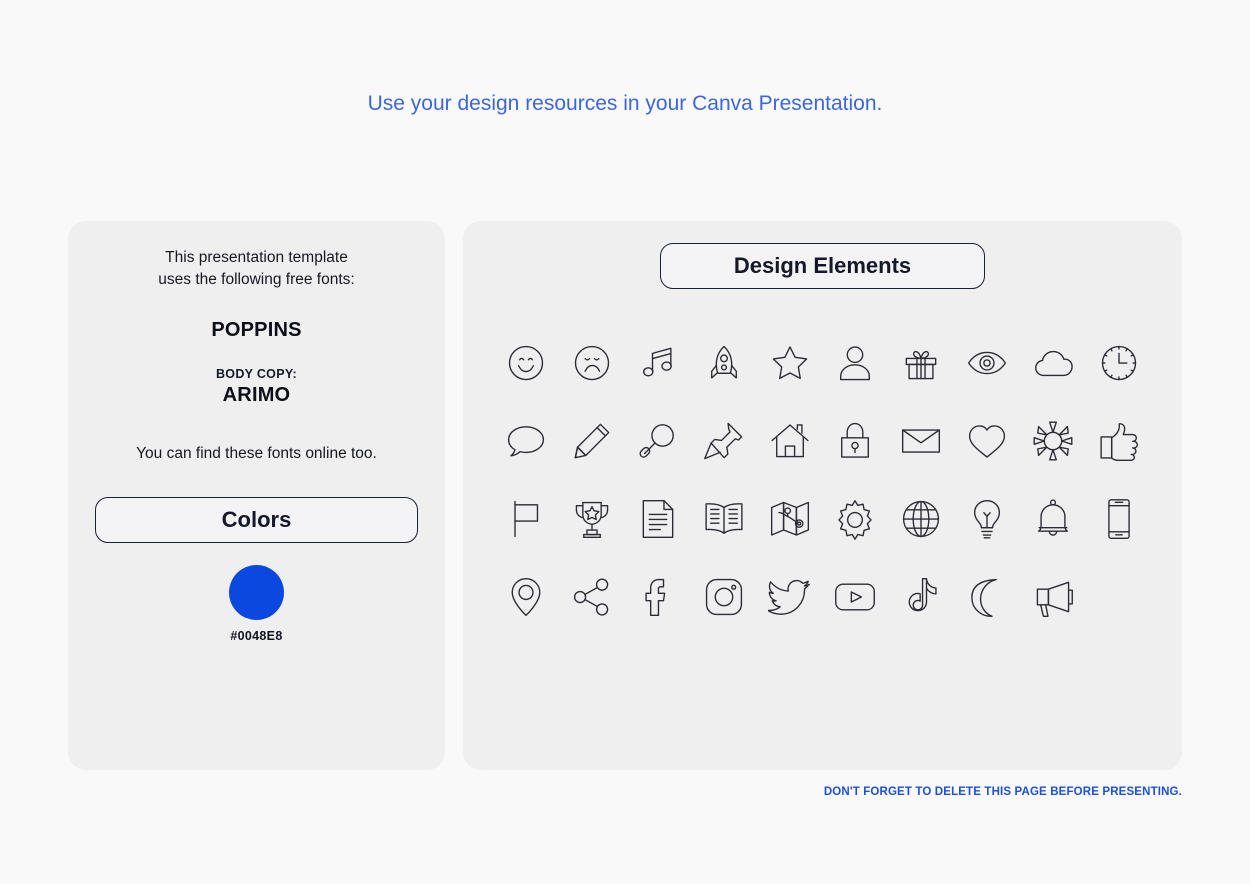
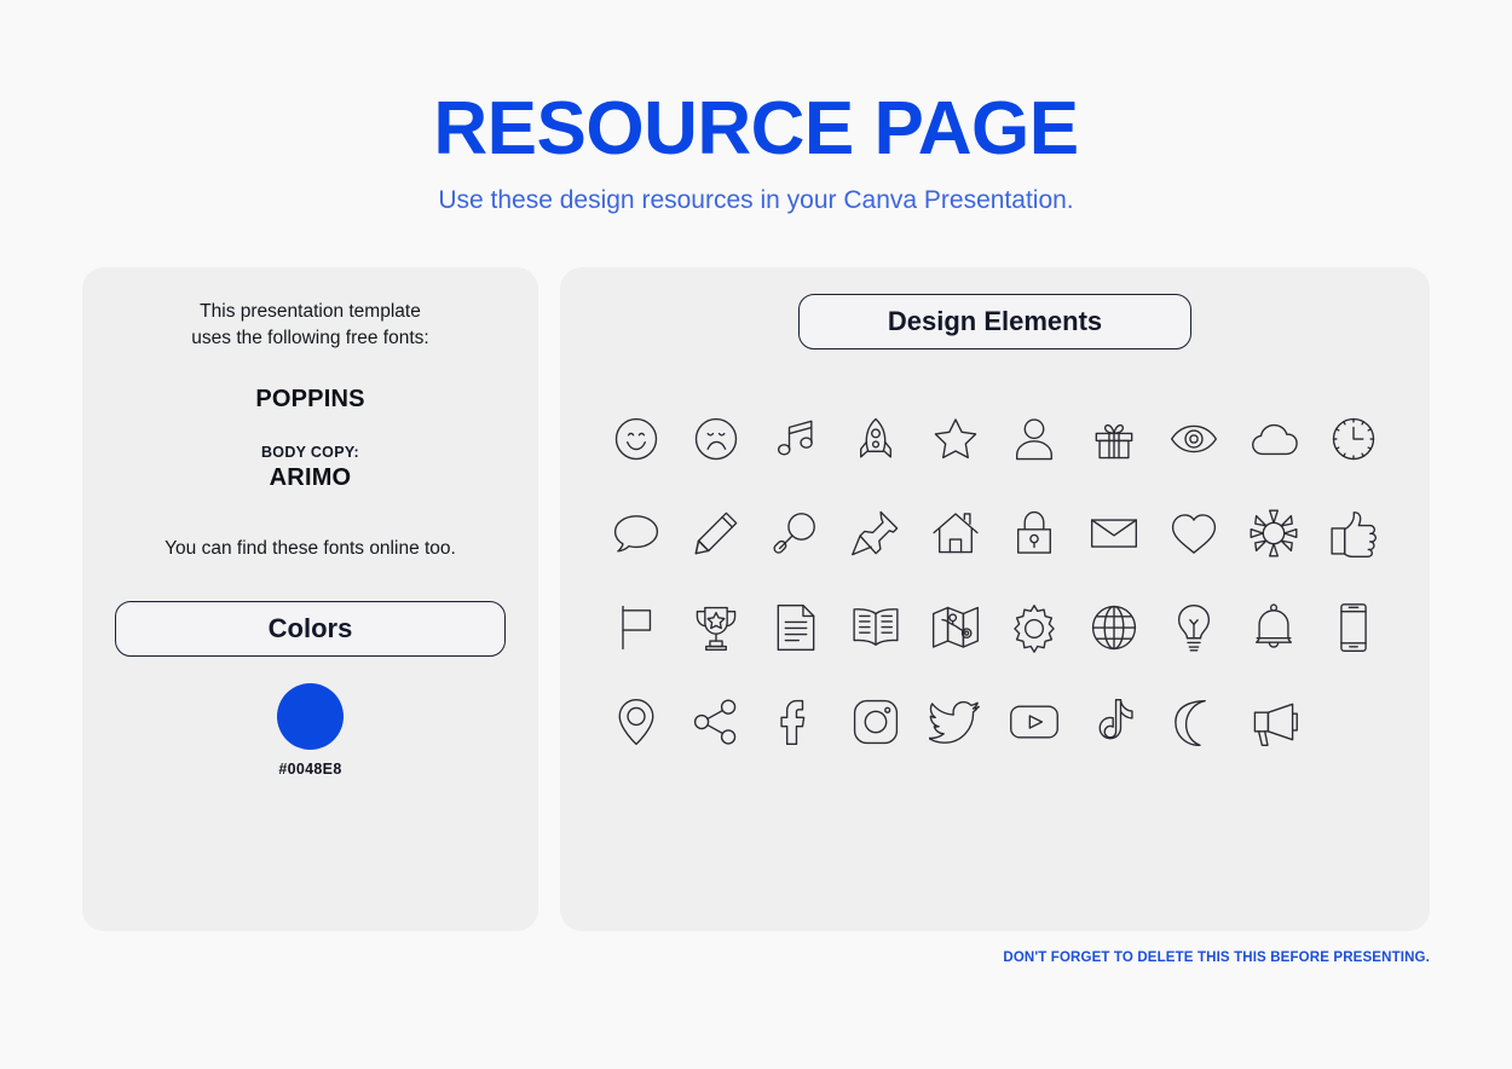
+ RESOURCE PAGE
- Use your design resources in your Canva Presentation.
+ Use these design resources in your Canva Presentation.
  This presentation template
  uses the following free fonts:
  POPPINS
  BODY COPY:
  ARIMO
  You can find these fonts online too.
  Colors
  #0048E8
  Design Elements
- DON'T FORGET TO DELETE THIS PAGE BEFORE PRESENTING.
+ DON'T FORGET TO DELETE THIS THIS BEFORE PRESENTING.
